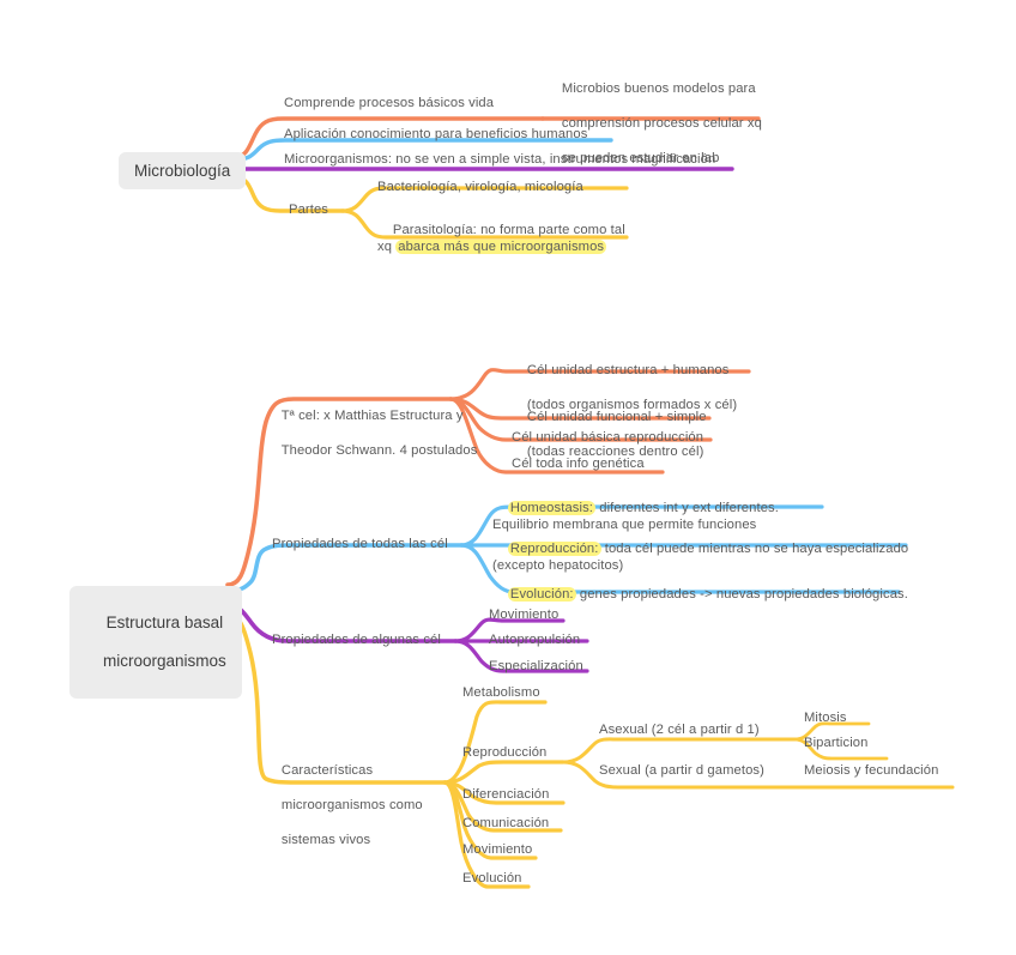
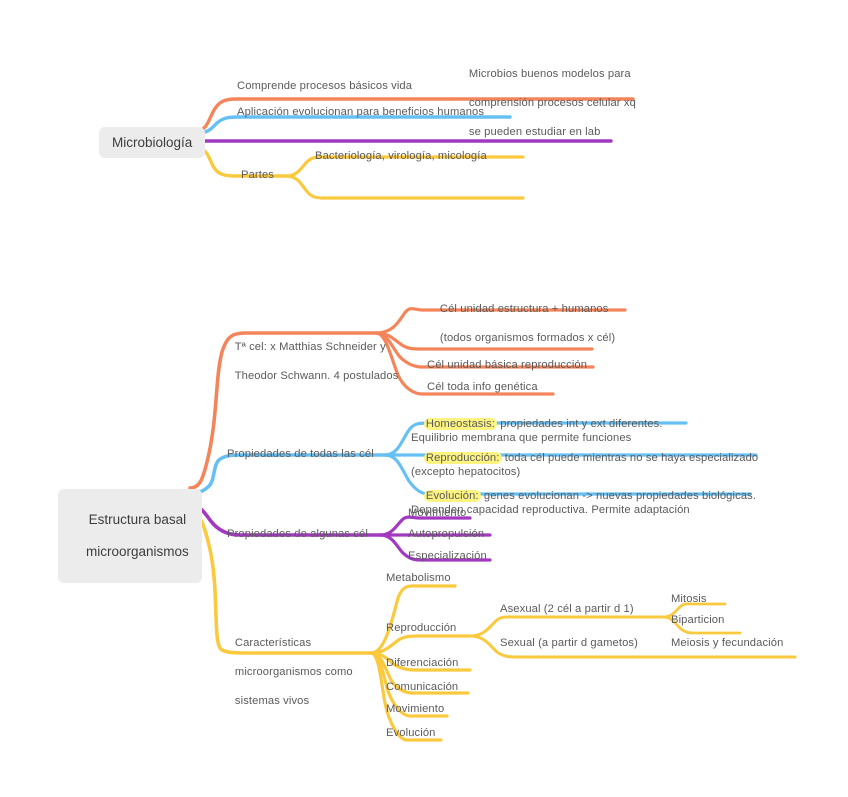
  Microbiología
  Comprende procesos básicos vida
  Microbios buenos modelos para
  comprensión procesos celular xq
  se pueden estudiar en lab
- Aplicación conocimiento para beneficios humanos
+ Aplicación evolucionan para beneficios humanos
- Microorganismos: no se ven a simple vista, instrumentos magnificación
  Partes
  Bacteriología, virología, micología
- Parasitología: no forma parte como tal
- xq abarca más que microorganismos
  Estructura basal
  microorganismos
- Tª cel: x Matthias Estructura y
+ Tª cel: x Matthias Schneider y
  Theodor Schwann. 4 postulados
  Cél unidad estructura + humanos
  (todos organismos formados x cél)
- Cél unidad funcional + simple
- (todas reacciones dentro cél)
  Cél unidad básica reproducción
  Cél toda info genética
  Propiedades de todas las cél
- Homeostasis: diferentes int y ext diferentes.
+ Homeostasis: propiedades int y ext diferentes.
  Equilibrio membrana que permite funciones
  Reproducción: toda cél puede mientras no se haya especializado
  (excepto hepatocitos)
- Evolución: genes propiedades -> nuevas propiedades biológicas.
+ Evolución: genes evolucionan -> nuevas propiedades biológicas.
+ Dependen capacidad reproductiva. Permite adaptación
  Propiedades de algunas cél
  Movimiento
  Autopropulsión
  Especialización
  Características
  microorganismos como
  sistemas vivos
  Metabolismo
  Reproducción
  Asexual (2 cél a partir d 1)
  Mitosis
  Biparticion
  Sexual (a partir d gametos)
  Meiosis y fecundación
  Diferenciación
  Comunicación
  Movimiento
  Evolución
